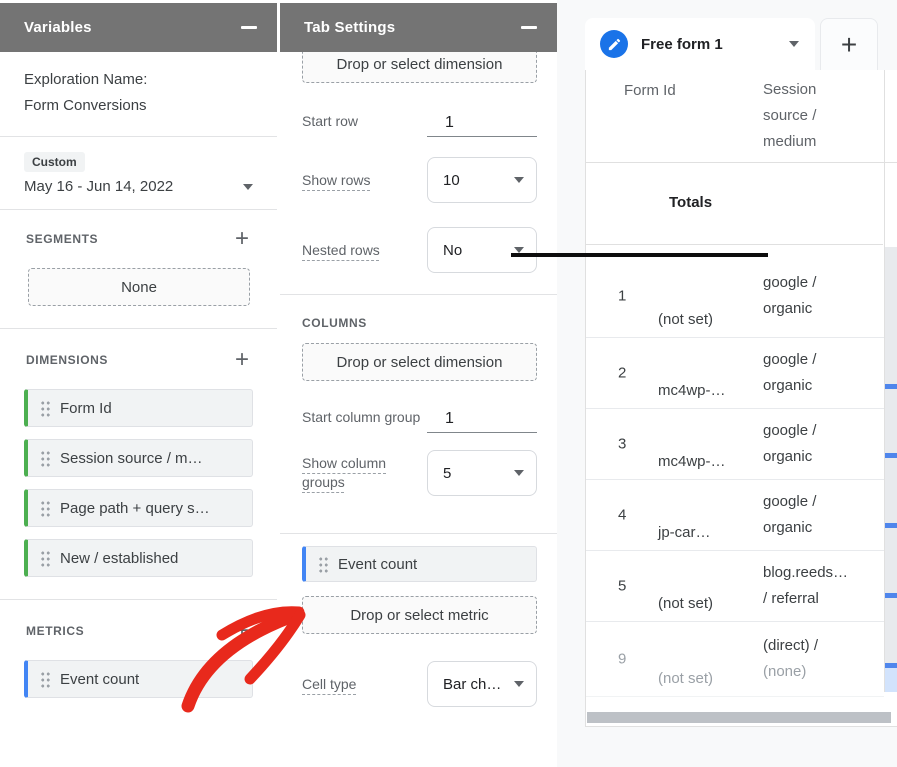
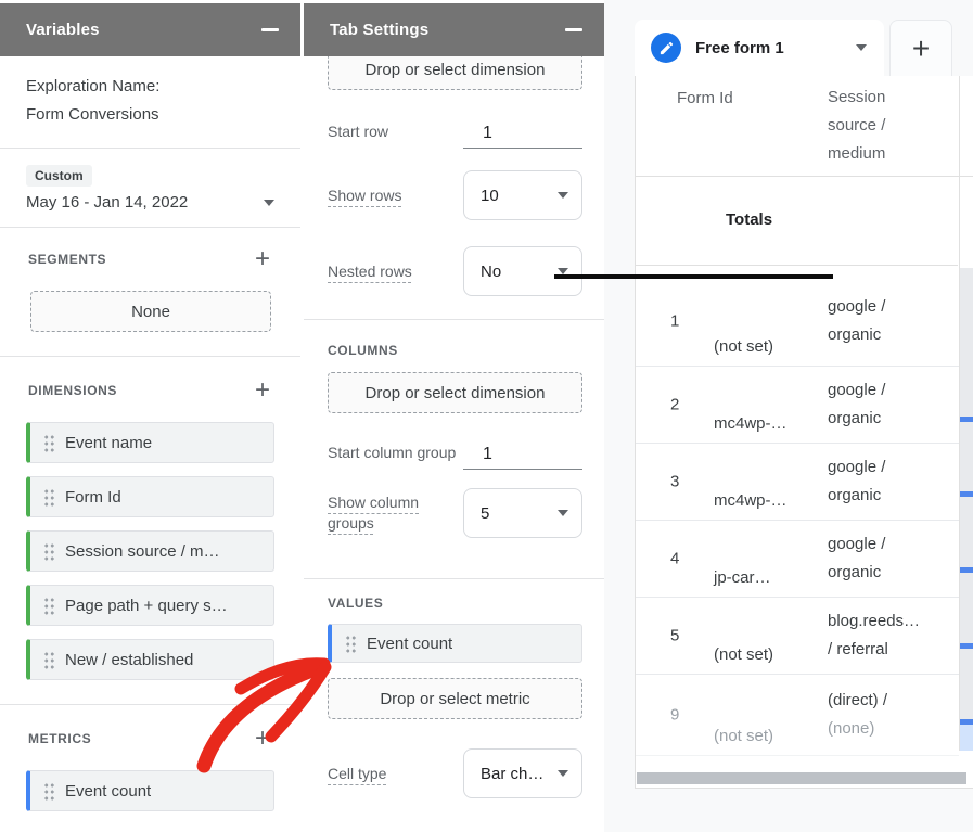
  Variables
  Exploration Name:
  Form Conversions
  Custom
- May 16 - Jun 14, 2022
+ May 16 - Jan 14, 2022
  SEGMENTS
  +
  None
  DIMENSIONS
  +
+ Event name
  Form Id
  Session source / m…
  Page path + query s…
  New / established
  METRICS
  +
  Event count
  Tab Settings
  Drop or select dimension
  Start row
  1
  Show rows
  10
  Nested rows
  No
  COLUMNS
  Drop or select dimension
  Start column group
  1
  Show column groups
  5
+ VALUES
  Event count
  Drop or select metric
  Cell type
  Bar ch…
  Free form 1
  +
  Form Id
  Session source / medium
  Totals
  1
  (not set)
  google / organic
  2
  mc4wp-…
  google / organic
  3
  mc4wp-…
  google / organic
  4
  jp-car…
  google / organic
  5
  (not set)
  blog.reeds… / referral
  9
  (not set)
  (direct) / (none)
